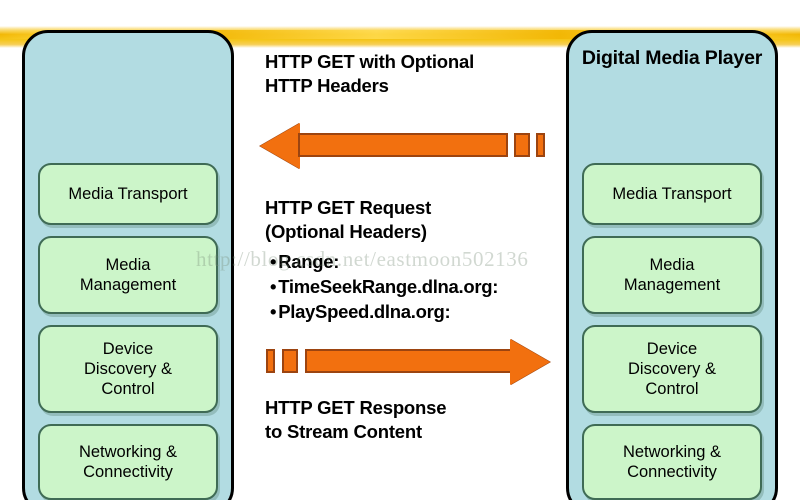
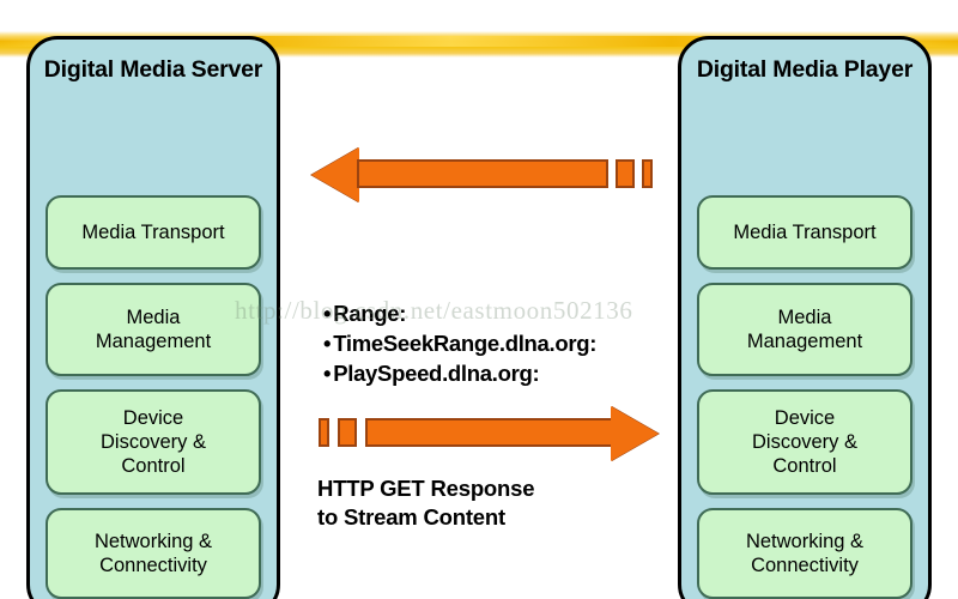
+ Digital Media Server
  Media Transport
  Media
  Management
  Device
  Discovery &
  Control
  Networking &
  Connectivity
  Digital Media Player
  Media Transport
  Media
  Management
  Device
  Discovery &
  Control
  Networking &
  Connectivity
- HTTP GET with Optional
- HTTP Headers
- HTTP GET Request
- (Optional Headers)
  Range:
  TimeSeekRange.dlna.org:
  PlaySpeed.dlna.org:
  HTTP GET Response
  to Stream Content
  http://blog.csdn.net/eastmoon502136
